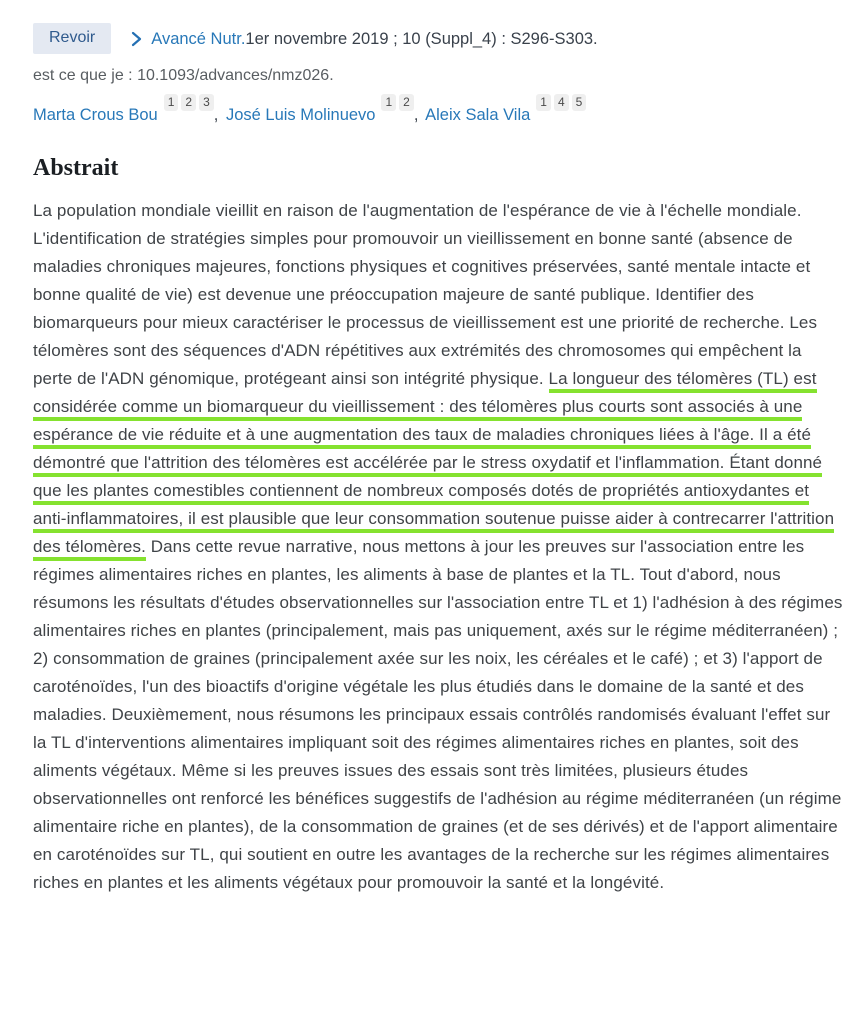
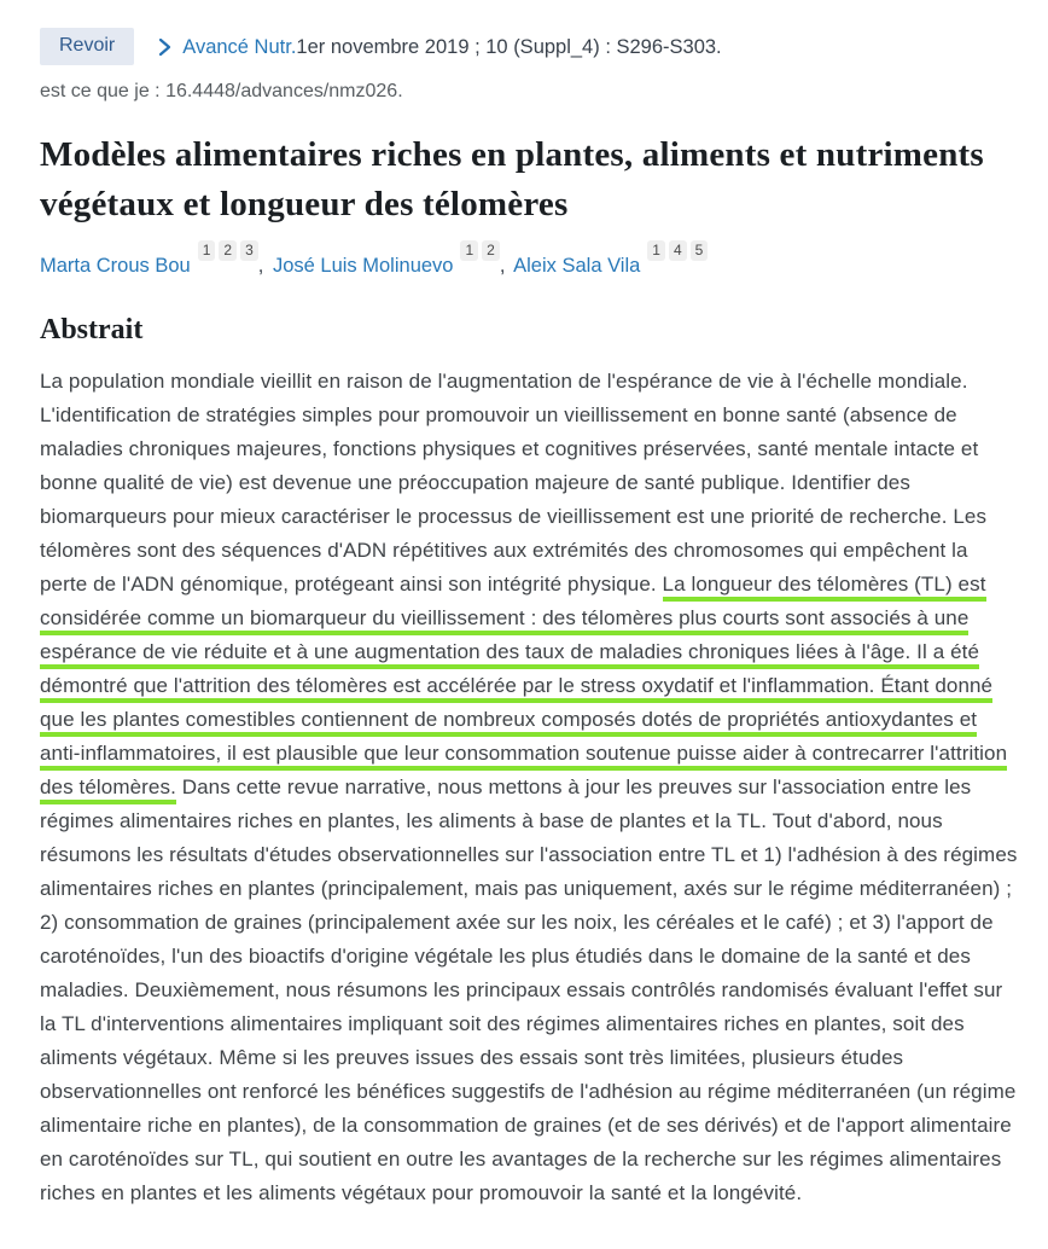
  Revoir
  Avancé Nutr.1er novembre 2019 ; 10 (Suppl_4) : S296-S303.
- est ce que je : 10.1093/advances/nmz026.
+ est ce que je : 16.4448/advances/nmz026.
+ Modèles alimentaires riches en plantes, aliments et nutriments végétaux et longueur des télomères
  Marta Crous Bou1 2 3, José Luis Molinuevo1 2, Aleix Sala Vila1 4 5
  Abstrait
  La population mondiale vieillit en raison de l'augmentation de l'espérance de vie à l'échelle mondiale. L'identification de stratégies simples pour promouvoir un vieillissement en bonne santé (absence de maladies chroniques majeures, fonctions physiques et cognitives préservées, santé mentale intacte et bonne qualité de vie) est devenue une préoccupation majeure de santé publique. Identifier des biomarqueurs pour mieux caractériser le processus de vieillissement est une priorité de recherche. Les télomères sont des séquences d'ADN répétitives aux extrémités des chromosomes qui empêchent la perte de l'ADN génomique, protégeant ainsi son intégrité physique. La longueur des télomères (TL) est considérée comme un biomarqueur du vieillissement : des télomères plus courts sont associés à une espérance de vie réduite et à une augmentation des taux de maladies chroniques liées à l'âge. Il a été démontré que l'attrition des télomères est accélérée par le stress oxydatif et l'inflammation. Étant donné que les plantes comestibles contiennent de nombreux composés dotés de propriétés antioxydantes et anti-inflammatoires, il est plausible que leur consommation soutenue puisse aider à contrecarrer l'attrition des télomères. Dans cette revue narrative, nous mettons à jour les preuves sur l'association entre les régimes alimentaires riches en plantes, les aliments à base de plantes et la TL. Tout d'abord, nous résumons les résultats d'études observationnelles sur l'association entre TL et 1) l'adhésion à des régimes alimentaires riches en plantes (principalement, mais pas uniquement, axés sur le régime méditerranéen) ; 2) consommation de graines (principalement axée sur les noix, les céréales et le café) ; et 3) l'apport de caroténoïdes, l'un des bioactifs d'origine végétale les plus étudiés dans le domaine de la santé et des maladies. Deuxièmement, nous résumons les principaux essais contrôlés randomisés évaluant l'effet sur la TL d'interventions alimentaires impliquant soit des régimes alimentaires riches en plantes, soit des aliments végétaux. Même si les preuves issues des essais sont très limitées, plusieurs études observationnelles ont renforcé les bénéfices suggestifs de l'adhésion au régime méditerranéen (un régime alimentaire riche en plantes), de la consommation de graines (et de ses dérivés) et de l'apport alimentaire en caroténoïdes sur TL, qui soutient en outre les avantages de la recherche sur les régimes alimentaires riches en plantes et les aliments végétaux pour promouvoir la santé et la longévité.
